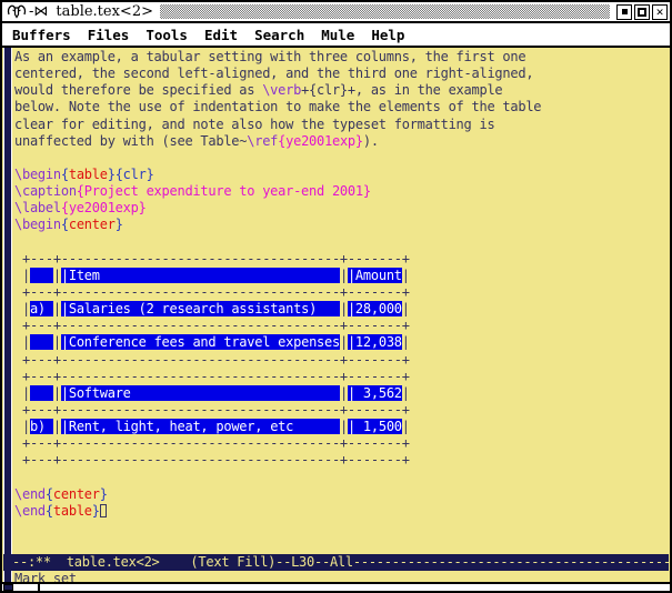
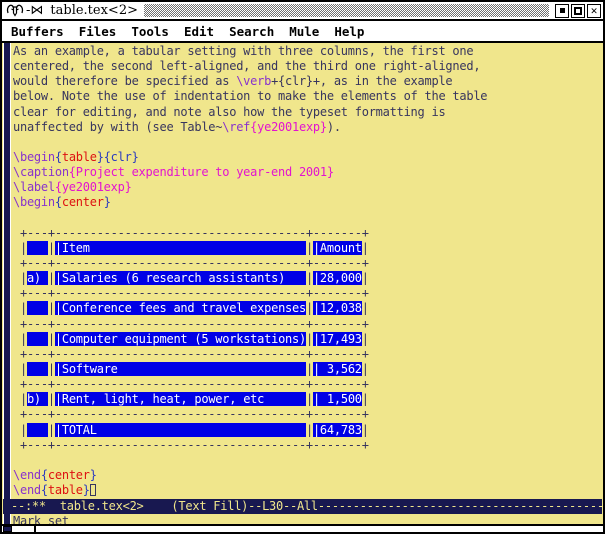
  -⋈
  table.tex<2>
  ✕
  Buffers
  Files
  Tools
  Edit
  Search
  Mule
  Help
  As an example, a tabular setting with three columns, the first one
  centered, the second left-aligned, and the third one right-aligned,
  would therefore be specified as \verb+{clr}+, as in the example
  below. Note the use of indentation to make the elements of the table
  clear for editing, and note also how the typeset formatting is
  unaffected by with (see Table~\ref{ye2001exp}).
  \begin{table}{clr}
  \caption{Project expenditure to year-end 2001}
  \label{ye2001exp}
  \begin{center}
  +---+------------------------------------+-------+
  | ||Item ||Amount|
  +---+------------------------------------+-------+
- |a) ||Salaries (2 research assistants) ||28,000|
+ |a) ||Salaries (6 research assistants) ||28,000|
  +---+------------------------------------+-------+
  | ||Conference fees and travel expenses||12,038|
  +---+------------------------------------+-------+
+ | ||Computer equipment (5 workstations)||17,493|
  +---+------------------------------------+-------+
  | ||Software || 3,562|
  +---+------------------------------------+-------+
  |b) ||Rent, light, heat, power, etc || 1,500|
  +---+------------------------------------+-------+
+ | ||TOTAL ||64,783|
  +---+------------------------------------+-------+
  \end{center}
  \end{table}
  Mark set
